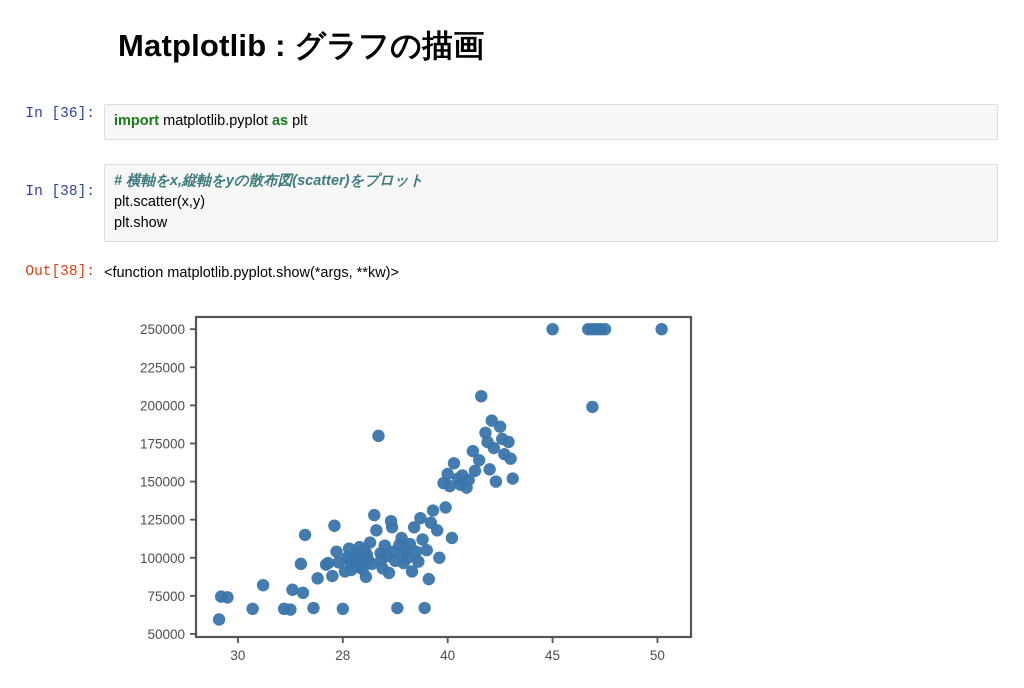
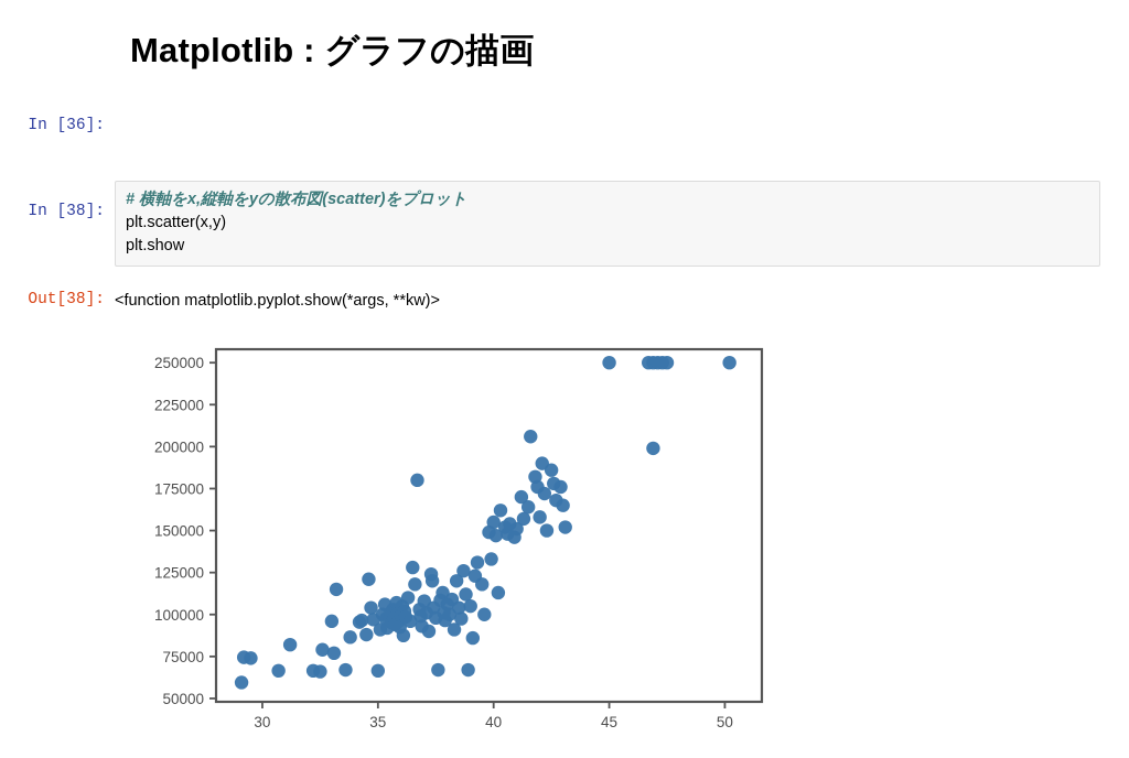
  Matplotlib : グラフの描画
  In [36]:
- import matplotlib.pyplot as plt
  In [38]:
  # 横軸をx,縦軸をyの散布図(scatter)をプロット plt.scatter(x,y) plt.show
  Out[38]:
  <function matplotlib.pyplot.show(*args, **kw)>
  50000
  75000
  100000
  125000
  150000
  175000
  200000
  225000
  250000
  30
- 28
+ 35
  40
  45
  50
